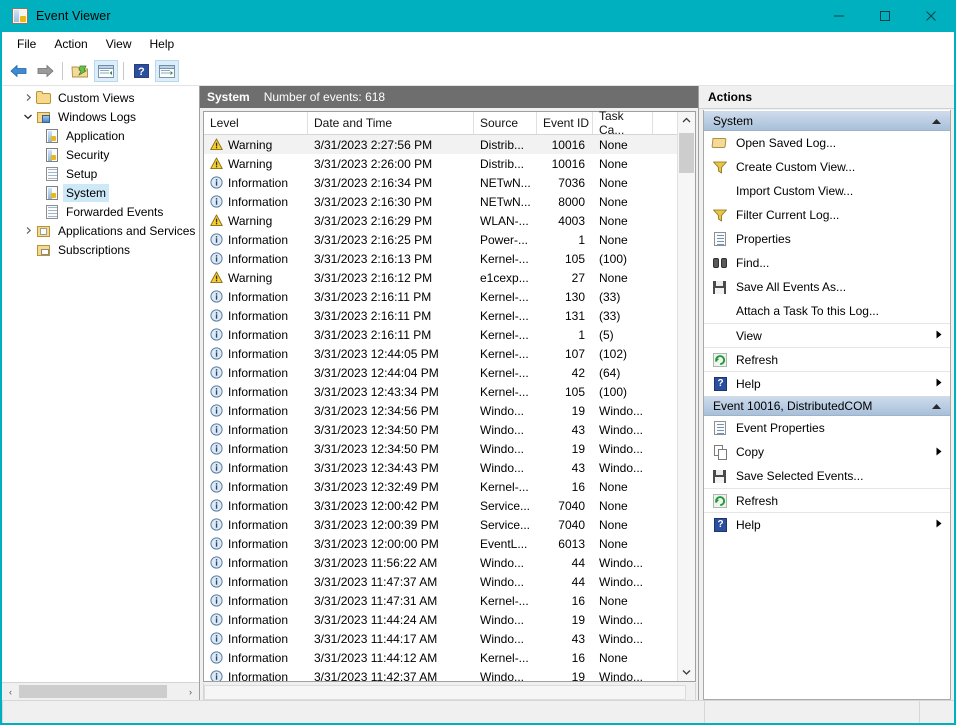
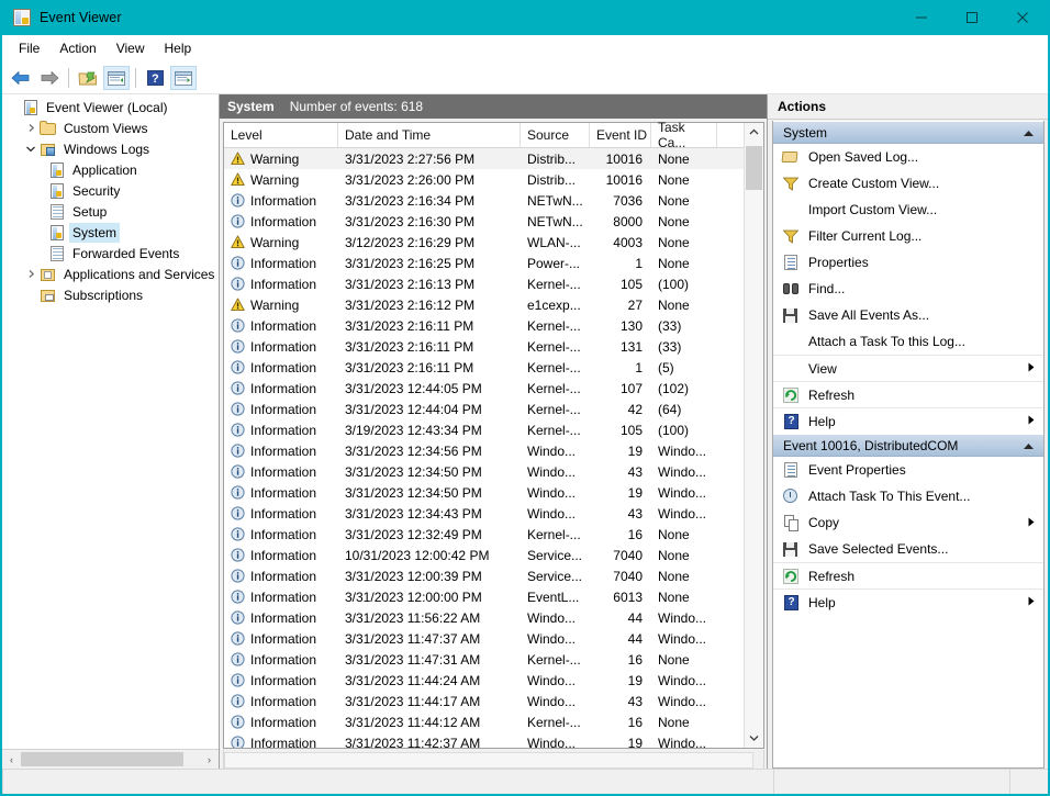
  Event Viewer
  File
  Action
  View
  Help
  ?
+ Event Viewer (Local)
  Custom Views
  Windows Logs
  Application
  Security
  Setup
  System
  Forwarded Events
  Applications and Services
  Subscriptions
  ‹
  ›
  System
  Number of events: 618
  Level
  Date and Time
  Source
  Event ID
  Task Ca...
  Warning
  3/31/2023 2:27:56 PM
  Distrib...
  10016
  None
  Warning
  3/31/2023 2:26:00 PM
  Distrib...
  10016
  None
  Information
  3/31/2023 2:16:34 PM
  NETwN...
  7036
  None
  Information
  3/31/2023 2:16:30 PM
  NETwN...
  8000
  None
  Warning
- 3/31/2023 2:16:29 PM
+ 3/12/2023 2:16:29 PM
  WLAN-...
  4003
  None
  Information
  3/31/2023 2:16:25 PM
  Power-...
  1
  None
  Information
  3/31/2023 2:16:13 PM
  Kernel-...
  105
  (100)
  Warning
  3/31/2023 2:16:12 PM
  e1cexp...
  27
  None
  Information
  3/31/2023 2:16:11 PM
  Kernel-...
  130
  (33)
  Information
  3/31/2023 2:16:11 PM
  Kernel-...
  131
  (33)
  Information
  3/31/2023 2:16:11 PM
  Kernel-...
  1
  (5)
  Information
  3/31/2023 12:44:05 PM
  Kernel-...
  107
  (102)
  Information
  3/31/2023 12:44:04 PM
  Kernel-...
  42
  (64)
  Information
- 3/31/2023 12:43:34 PM
+ 3/19/2023 12:43:34 PM
  Kernel-...
  105
  (100)
  Information
  3/31/2023 12:34:56 PM
  Windo...
  19
  Windo...
  Information
  3/31/2023 12:34:50 PM
  Windo...
  43
  Windo...
  Information
  3/31/2023 12:34:50 PM
  Windo...
  19
  Windo...
  Information
  3/31/2023 12:34:43 PM
  Windo...
  43
  Windo...
  Information
  3/31/2023 12:32:49 PM
  Kernel-...
  16
  None
  Information
- 3/31/2023 12:00:42 PM
+ 10/31/2023 12:00:42 PM
  Service...
  7040
  None
  Information
  3/31/2023 12:00:39 PM
  Service...
  7040
  None
  Information
  3/31/2023 12:00:00 PM
  EventL...
  6013
  None
  Information
  3/31/2023 11:56:22 AM
  Windo...
  44
  Windo...
  Information
  3/31/2023 11:47:37 AM
  Windo...
  44
  Windo...
  Information
  3/31/2023 11:47:31 AM
  Kernel-...
  16
  None
  Information
  3/31/2023 11:44:24 AM
  Windo...
  19
  Windo...
  Information
  3/31/2023 11:44:17 AM
  Windo...
  43
  Windo...
  Information
  3/31/2023 11:44:12 AM
  Kernel-...
  16
  None
  Information
  3/31/2023 11:42:37 AM
  Windo...
  19
  Windo...
  Actions
  System
  Open Saved Log...
  Create Custom View...
  Import Custom View...
  Filter Current Log...
  Properties
  Find...
  Save All Events As...
  Attach a Task To this Log...
  View
  Refresh
  ?
  Help
  Event 10016, DistributedCOM
  Event Properties
+ Attach Task To This Event...
  Copy
  Save Selected Events...
  Refresh
  ?
  Help
